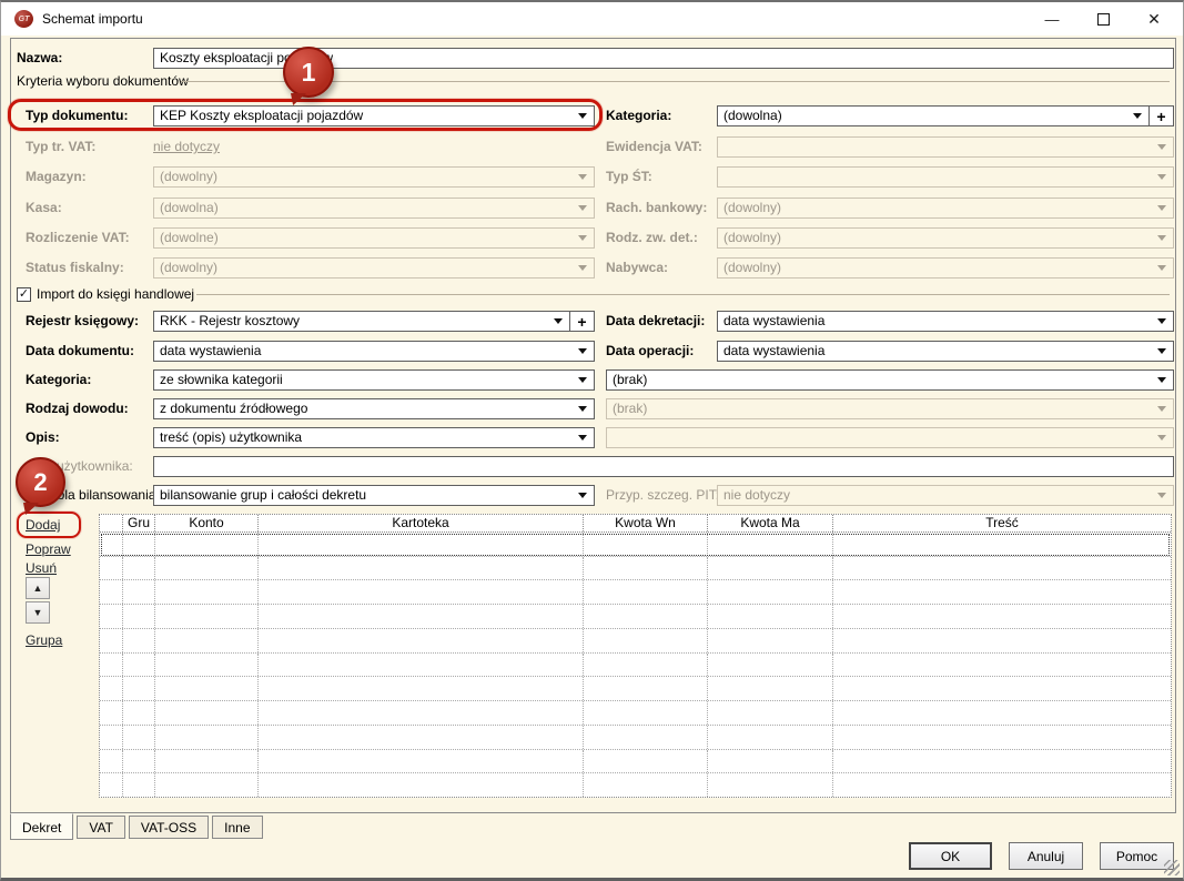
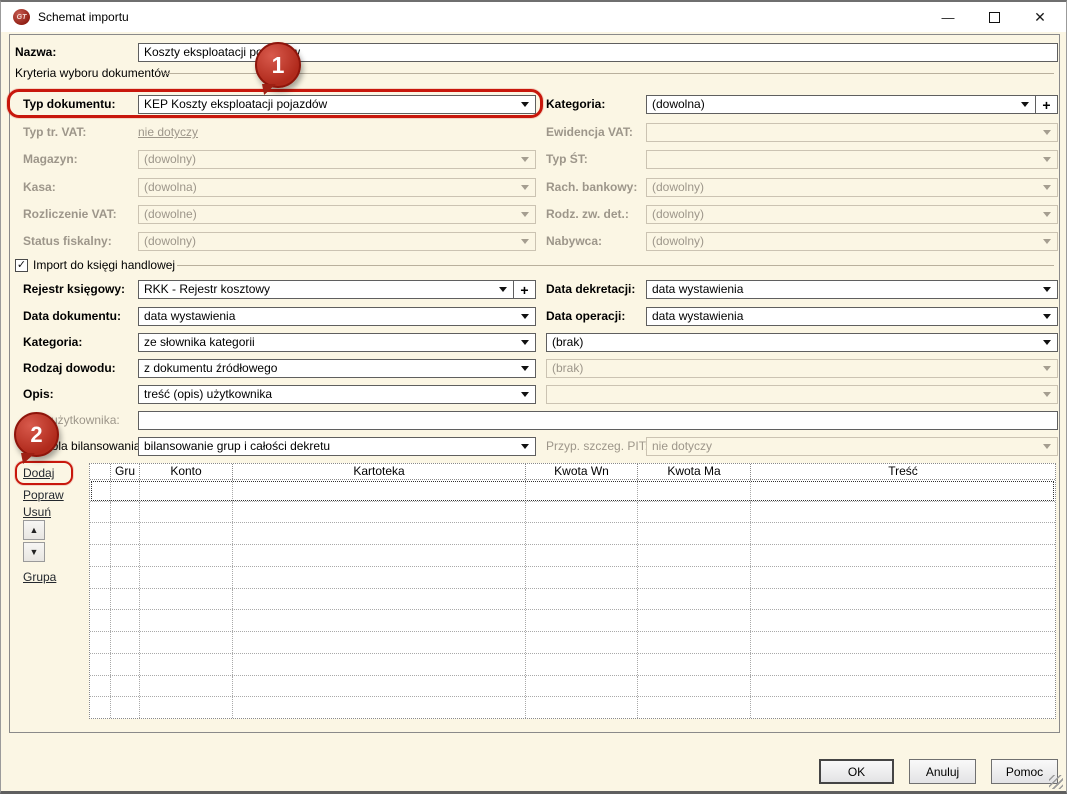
  Schemat importu
  —
  ✕
  Nazwa:
  Koszty eksploatacji p
  Kryteria wyboru dokumentó
  Typ dokumentu:
  KEP Koszty eksploatacji pojazdów
  Kategoria:
  (dowolna)
  +
  Typ tr. VAT:
  nie dotyczy
  Ewidencja VAT:
  Magazyn:
  (dowolny)
  Typ ŚT:
  Kasa:
  (dowolna)
  Rach. bankowy:
  (dowolny)
  Rozliczenie VAT:
  (dowolne)
  Rodz. zw. det.:
  (dowolny)
  Status fiskalny:
  (dowolny)
  Nabywca:
  (dowolny)
  ✓
  Import do księgi handlowej
  Rejestr księgowy:
  RKK - Rejestr kosztowy
  +
  Data dekretacji:
  data wystawienia
  Data dokumentu:
  data wystawienia
  Data operacji:
  data wystawienia
  Kategoria:
  ze słownika kategorii
  (brak)
  Rodzaj dowodu:
  z dokumentu źródłowego
  (brak)
  Opis:
  treść (opis) użytkownika
  bilansowanie grup i całości dekretu
  Przyp. szczeg. PIT
  nie dotyczy
  Dodaj
  Popraw
  Usuń
  ▲
  ▼
  Grupa
  Gru
  Konto
  Kartoteka
  Kwota Wn
  Kwota Ma
  Treść
- Dekret
- VAT
- VAT-OSS
- Inne
  OK
  Anuluj
  Pomoc
  1
  2
